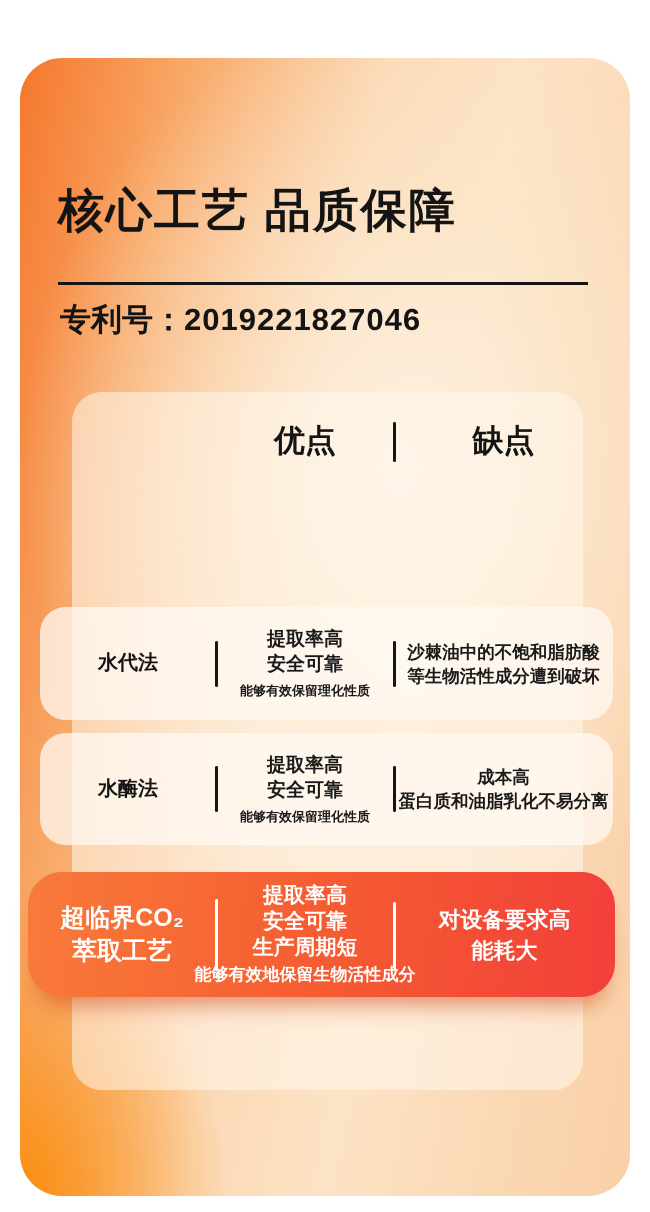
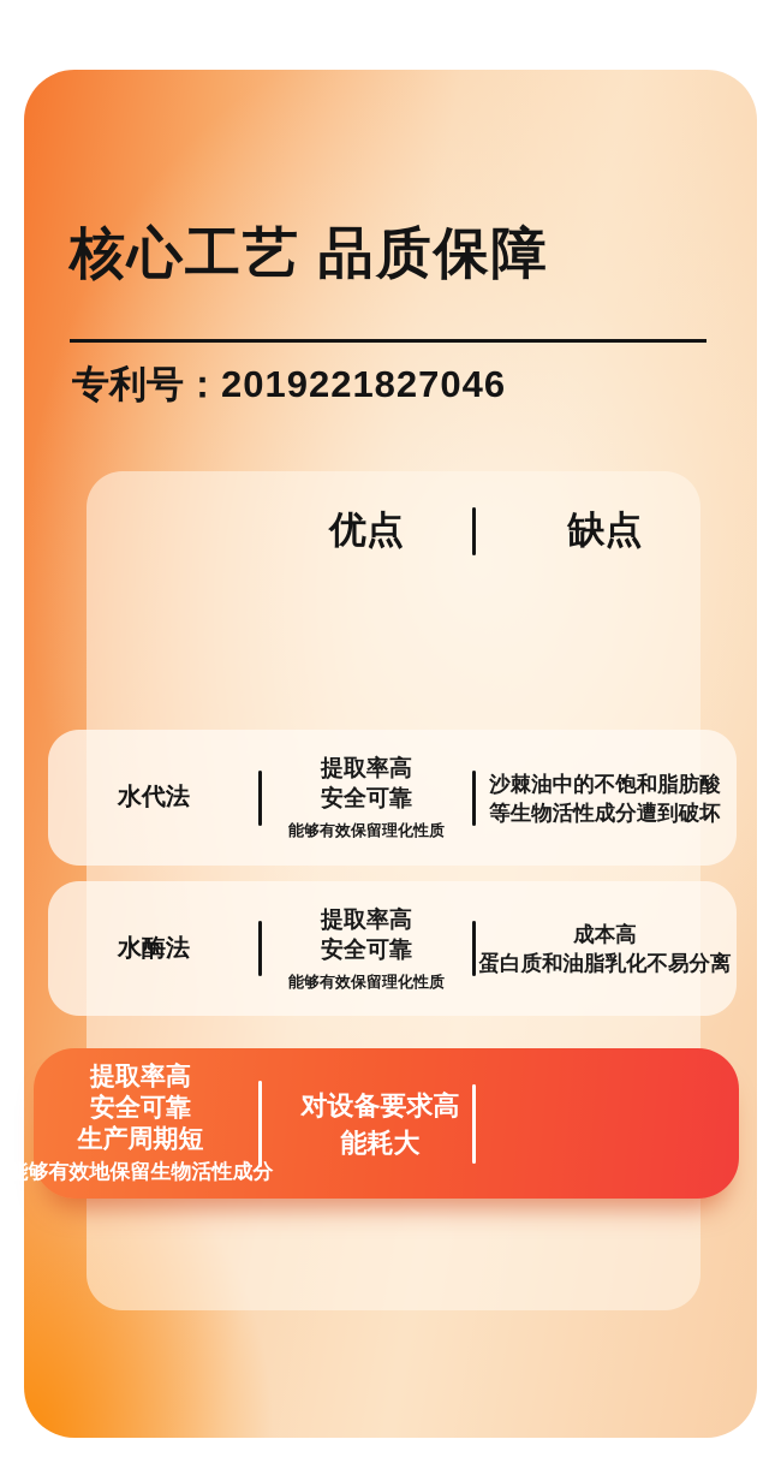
  核心工艺 品质保障
  专利号：2019221827046
  优点
  缺点
  水代法
  提取率高
  安全可靠
  能够有效保留理化性质
  沙棘油中的不饱和脂肪酸
  等生物活性成分遭到破坏
  水酶法
  提取率高
  安全可靠
  能够有效保留理化性质
  成本高
  蛋白质和油脂乳化不易分离
- 超临界CO₂
- 萃取工艺
  提取率高
  安全可靠
  生产周期短
  能够有效地保留生物活性成分
  对设备要求高
  能耗大
